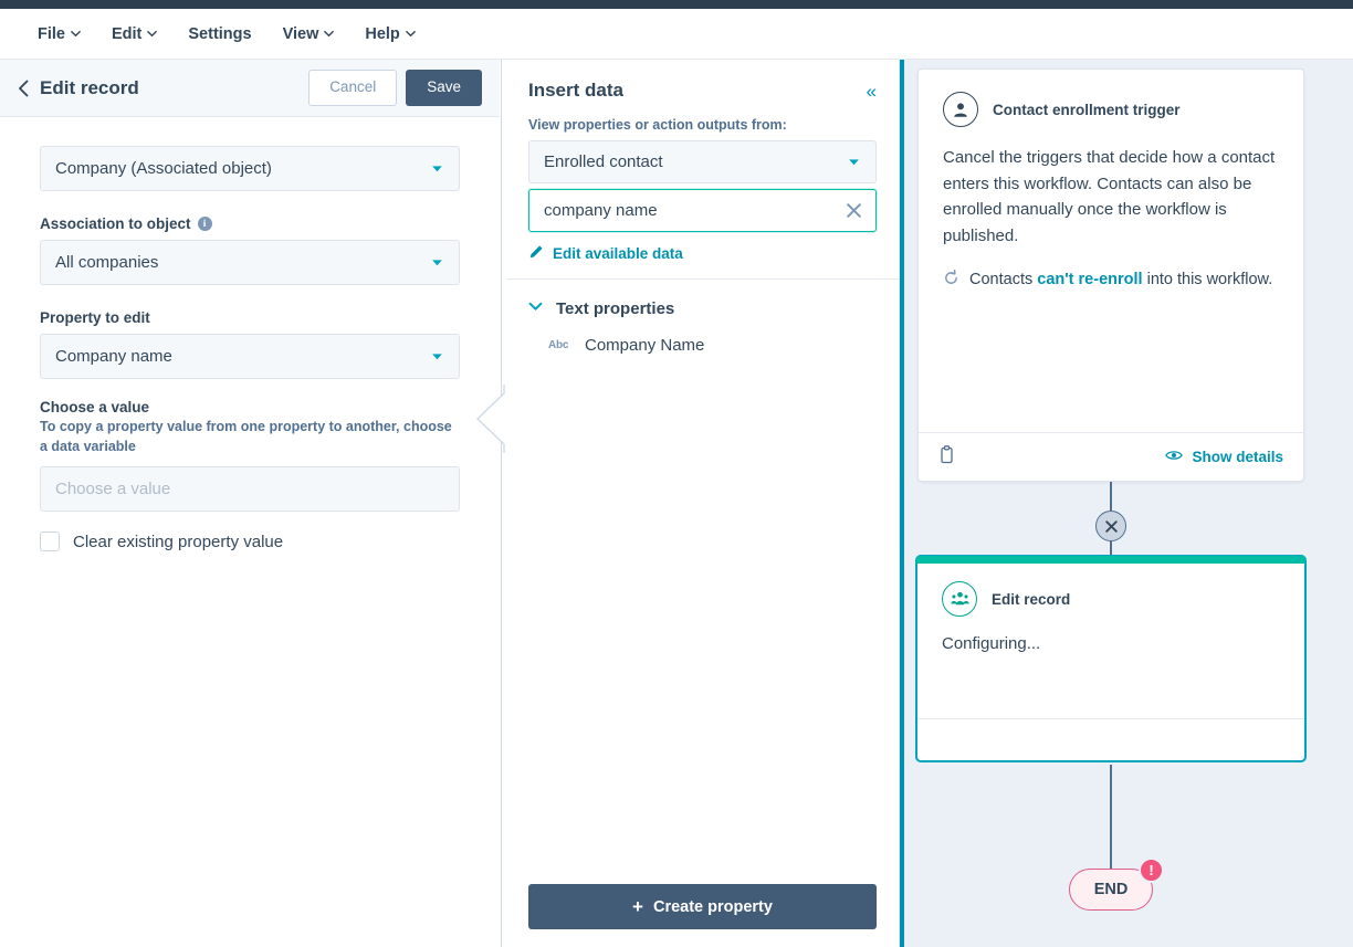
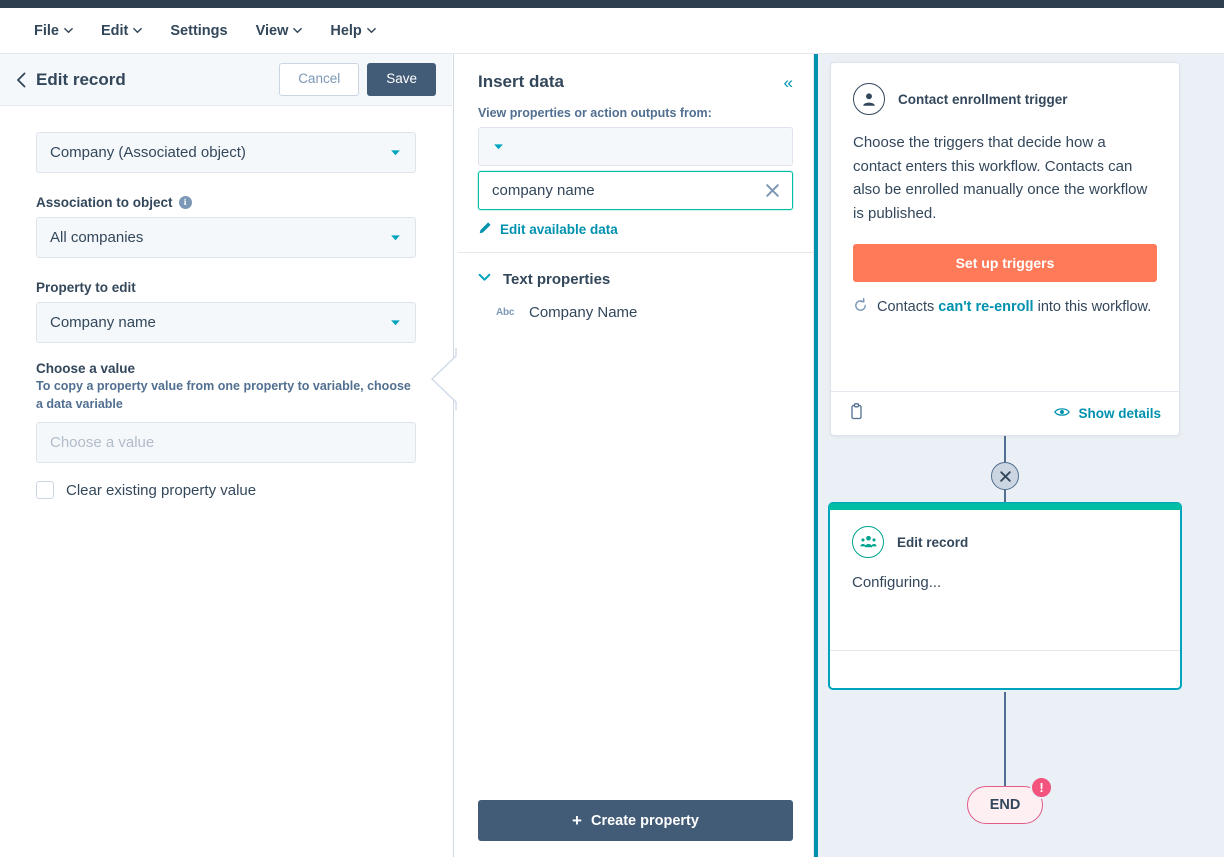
  File
  Edit
  Settings
  View
  Help
  Edit record
  Cancel
  Save
  Company (Associated object)
  Association to object
  i
  All companies
  Property to edit
  Company name
  Choose a value
- To copy a property value from one property to another, choose a data variable
+ To copy a property value from one property to variable, choose a data variable
  Choose a value
  Clear existing property value
  Insert data
  «
  View properties or action outputs from:
- Enrolled contact
  company name
  Edit available data
  Text properties
  Abc
  Company Name
  +
  Create property
  Contact enrollment trigger
- Cancel the triggers that decide how a contact enters this workflow. Contacts can also be enrolled manually once the workflow is published.
+ Choose the triggers that decide how a contact enters this workflow. Contacts can also be enrolled manually once the workflow is published.
+ Set up triggers
  Contacts can't re-enroll into this workflow.
  Show details
  Edit record
  Configuring...
  END
  !
